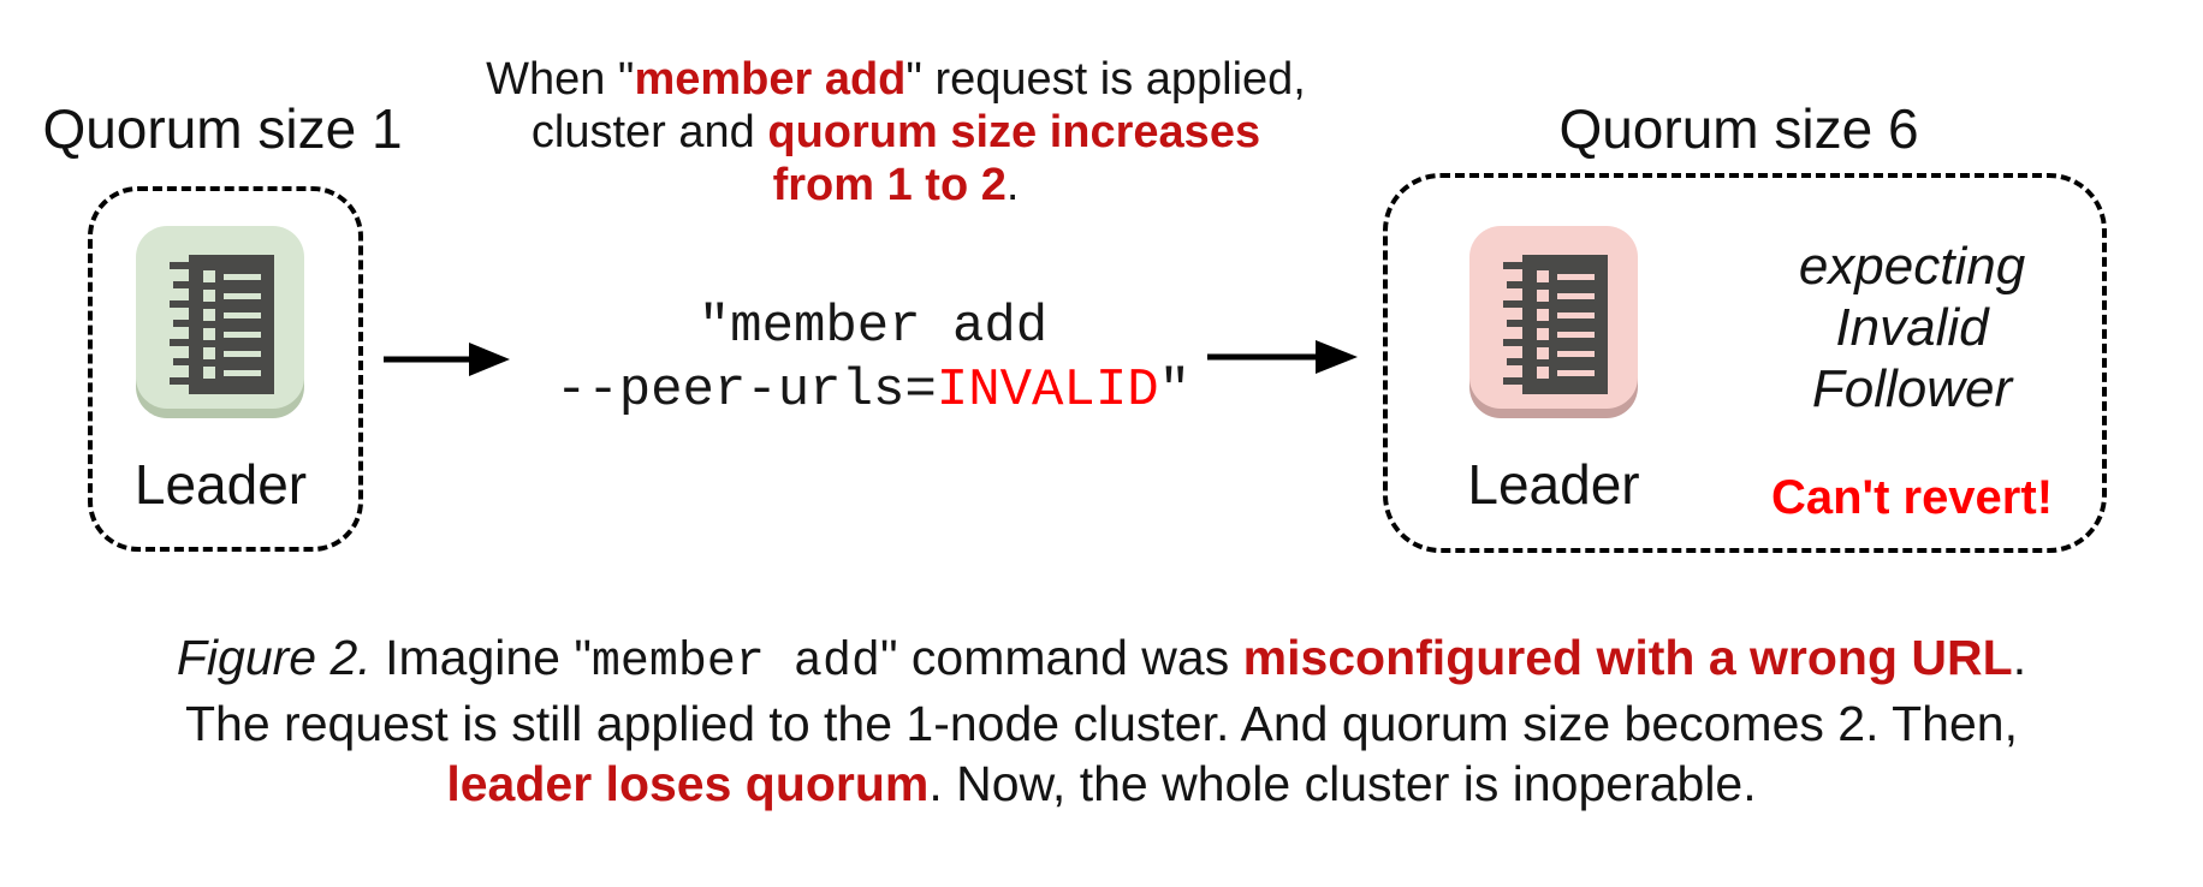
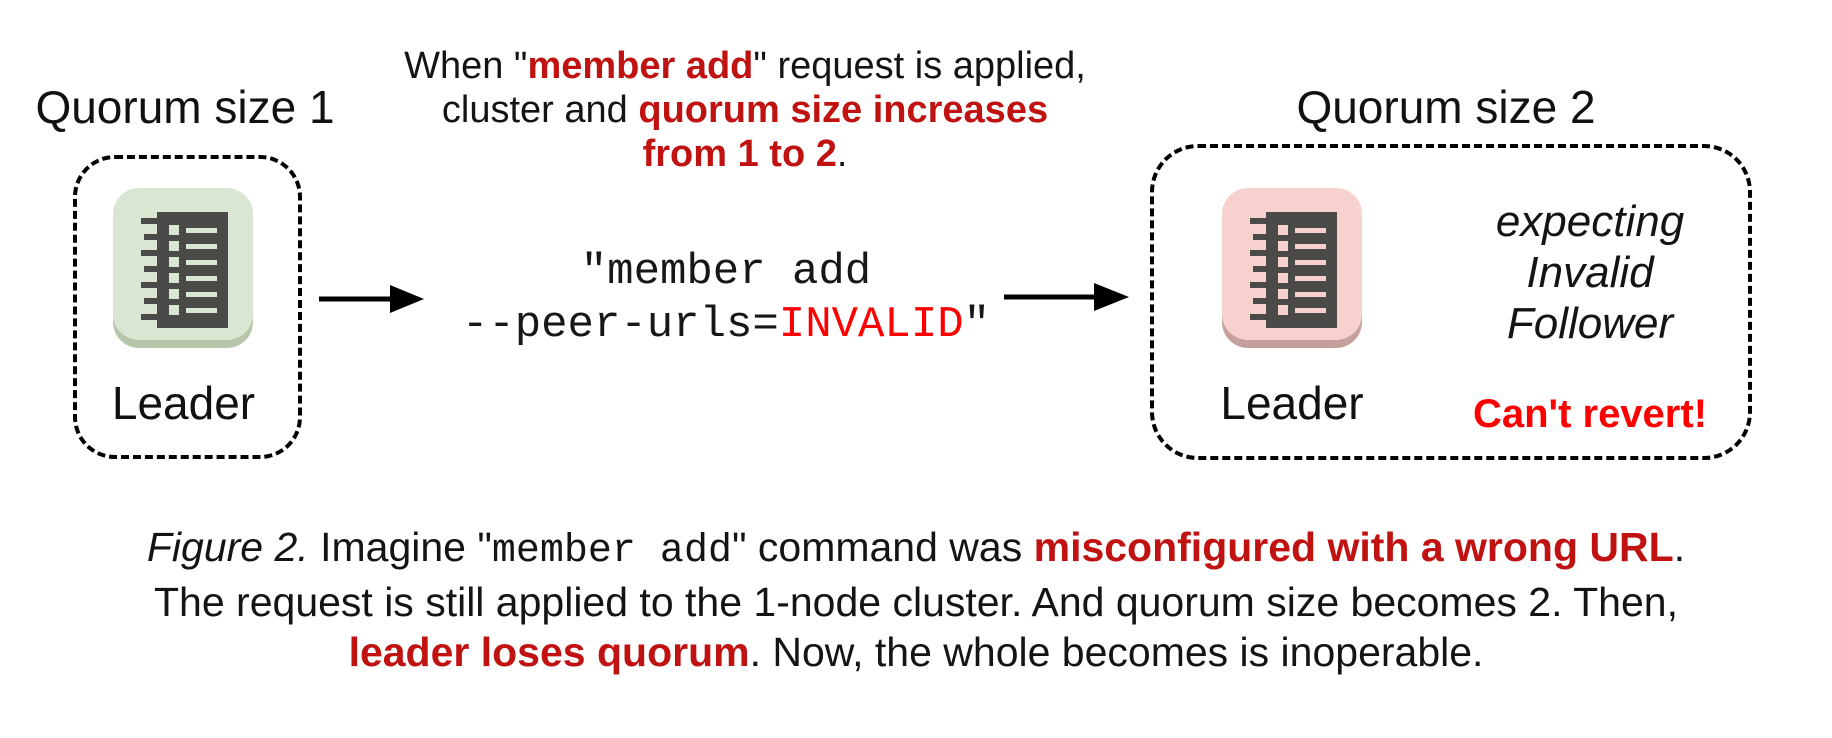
  Quorum size 1
  Leader
  When "member add" request is applied,
  cluster and quorum size increases
  from 1 to 2.
  "member add
  --peer-urls=INVALID"
- Quorum size 6
+ Quorum size 2
  Leader
  expecting
  Invalid
  Follower
  Can't revert!
  Figure 2. Imagine "member add" command was misconfigured with a wrong URL.
  The request is still applied to the 1-node cluster. And quorum size becomes 2. Then,
- leader loses quorum. Now, the whole cluster is inoperable.
+ leader loses quorum. Now, the whole becomes is inoperable.
